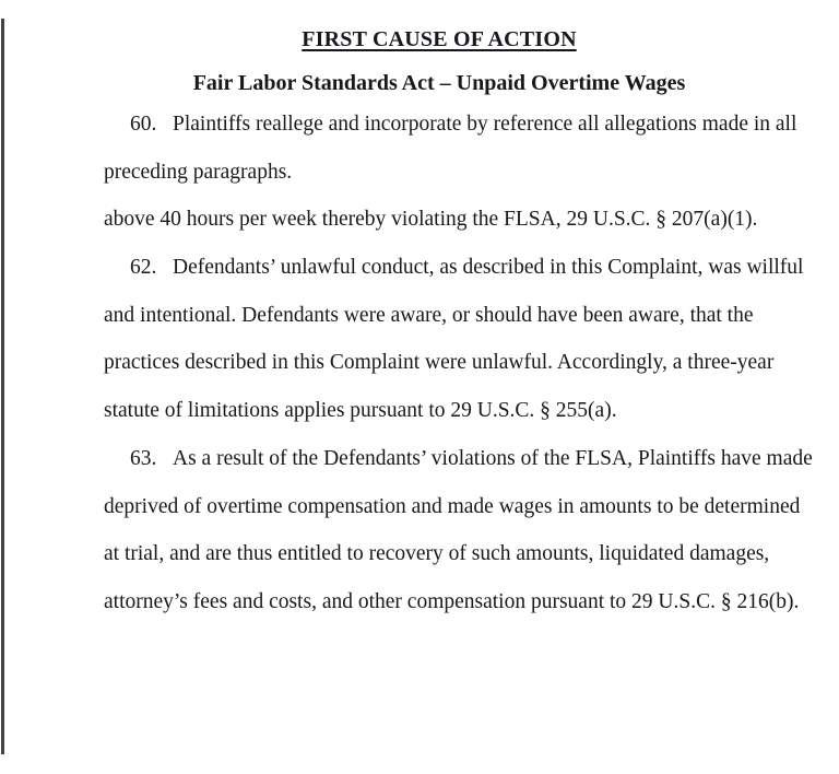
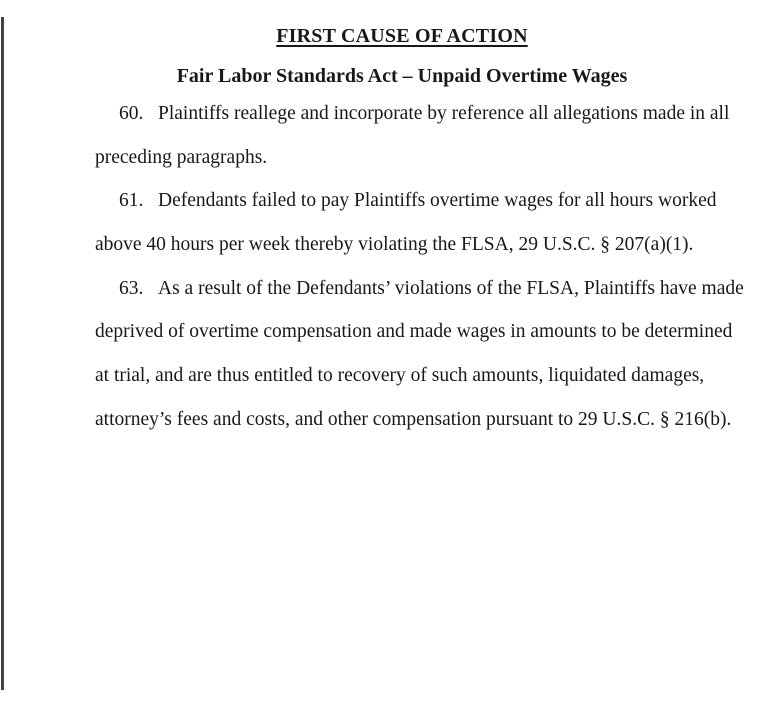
  FIRST CAUSE OF ACTION
  Fair Labor Standards Act – Unpaid Overtime Wages
  60. Plaintiffs reallege and incorporate by reference all allegations made in all
  preceding paragraphs.
+ 61. Defendants failed to pay Plaintiffs overtime wages for all hours worked
  above 40 hours per week thereby violating the FLSA, 29 U.S.C. § 207(a)(1).
- 62. Defendants’ unlawful conduct, as described in this Complaint, was willful
- and intentional. Defendants were aware, or should have been aware, that the
- practices described in this Complaint were unlawful. Accordingly, a three-year
- statute of limitations applies pursuant to 29 U.S.C. § 255(a).
  63. As a result of the Defendants’ violations of the FLSA, Plaintiffs have made
  deprived of overtime compensation and made wages in amounts to be determined
  at trial, and are thus entitled to recovery of such amounts, liquidated damages,
  attorney’s fees and costs, and other compensation pursuant to 29 U.S.C. § 216(b).
